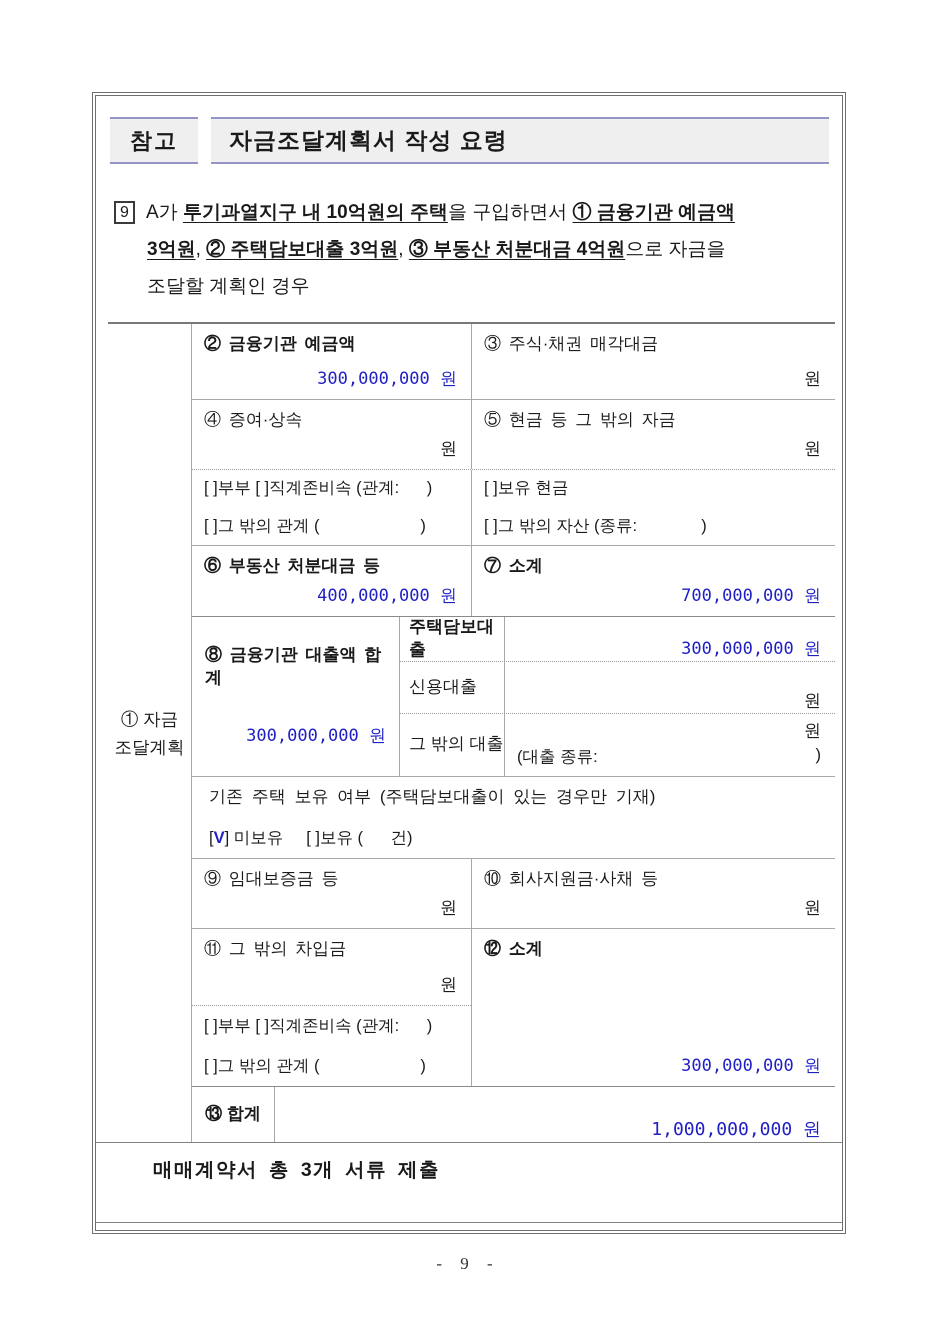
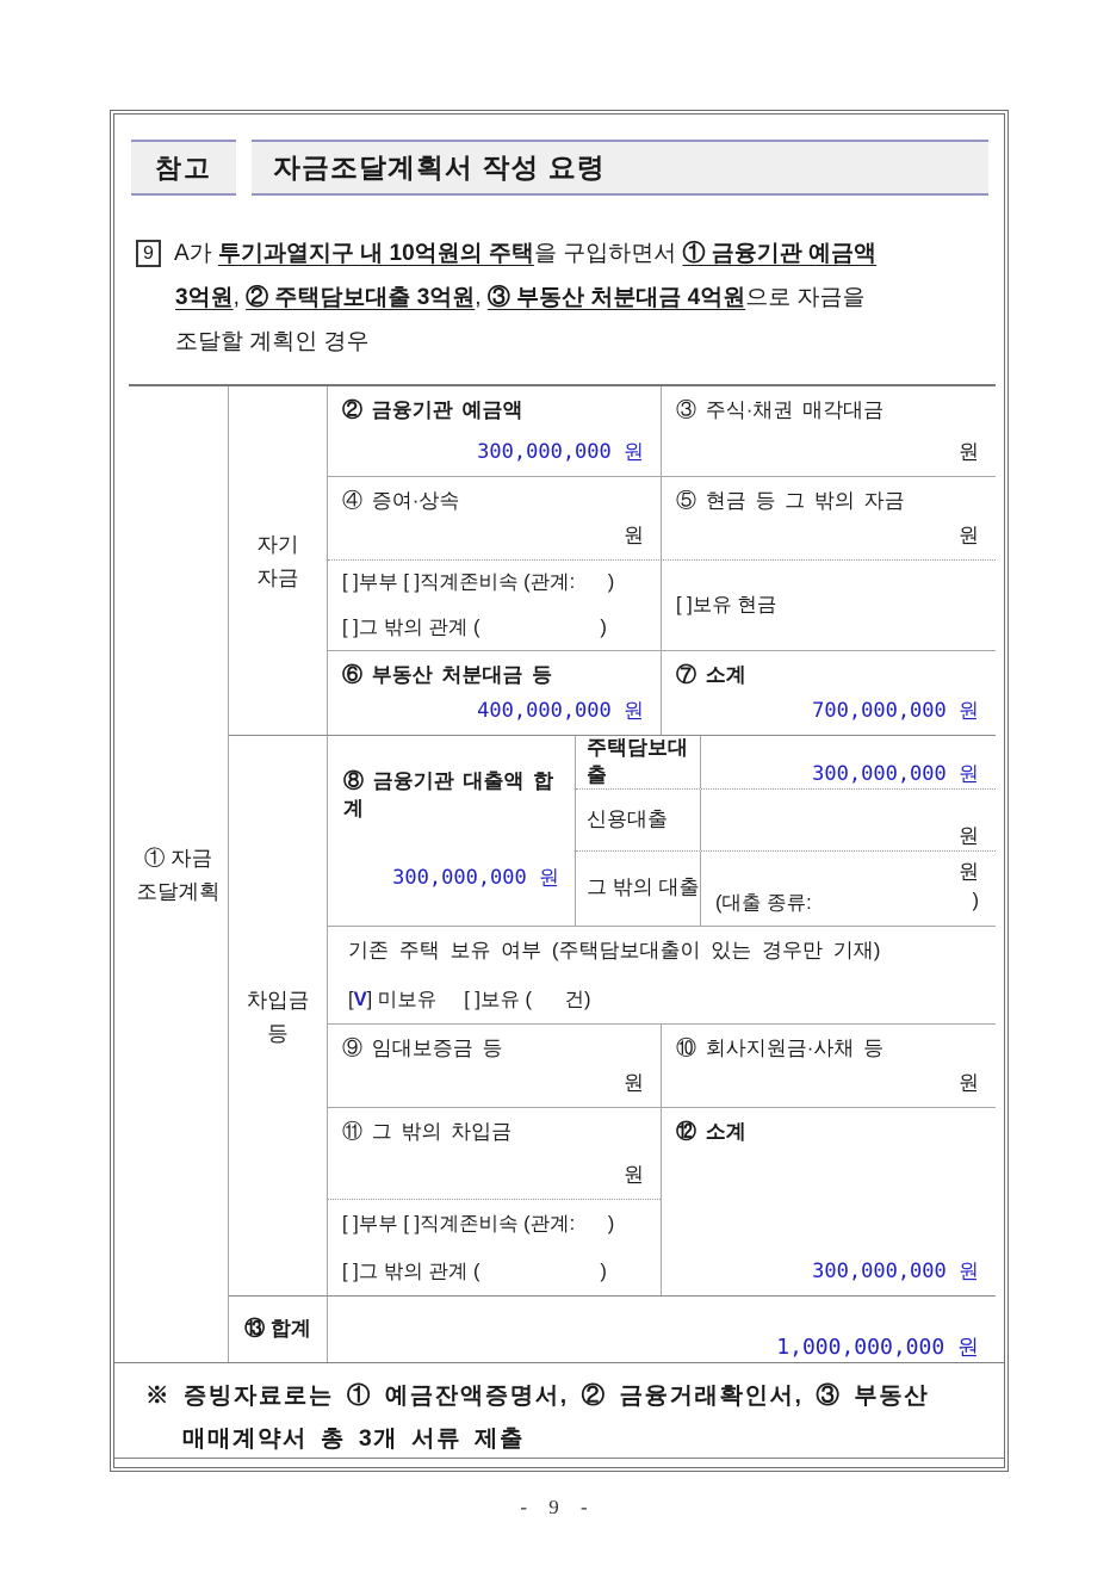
  참고
  자금조달계획서 작성 요령
  9 A가 투기과열지구 내 10억원의 주택을 구입하면서 ① 금융기관 예금액
  3억원, ② 주택담보대출 3억원, ③ 부동산 처분대금 4억원으로 자금을
  조달할 계획인 경우
  ① 자금
  조달계획
+ 자기
+ 자금
  ② 금융기관 예금액
  300,000,000 원
  ③ 주식·채권 매각대금
  원
  ④ 증여·상속
  원
  ⑤ 현금 등 그 밖의 자금
  원
  [ ]부부 [ ]직계존비속 (관계: )
  [ ]그 밖의 관계 ( )
  [ ]보유 현금
- [ ]그 밖의 자산 (종류: )
  ⑥ 부동산 처분대금 등
  400,000,000 원
  ⑦ 소계
  700,000,000 원
+ 차입금
+ 등
  ⑧ 금융기관 대출액 합계
  300,000,000 원
  주택담보대출
  300,000,000 원
  신용대출
  원
  그 밖의 대출
  원
  (대출 종류:
  )
  기존 주택 보유 여부 (주택담보대출이 있는 경우만 기재)
  [V] 미보유 [ ]보유 ( 건)
  ⑨ 임대보증금 등
  원
  ⑩ 회사지원금·사채 등
  원
  ⑪ 그 밖의 차입금
  원
  [ ]부부 [ ]직계존비속 (관계: )
  [ ]그 밖의 관계 ( )
  ⑫ 소계
  300,000,000 원
  ⑬ 합계
  1,000,000,000 원
+ ※ 증빙자료로는 ① 예금잔액증명서, ② 금융거래확인서, ③ 부동산
  매매계약서 총 3개 서류 제출
  - 9 -
